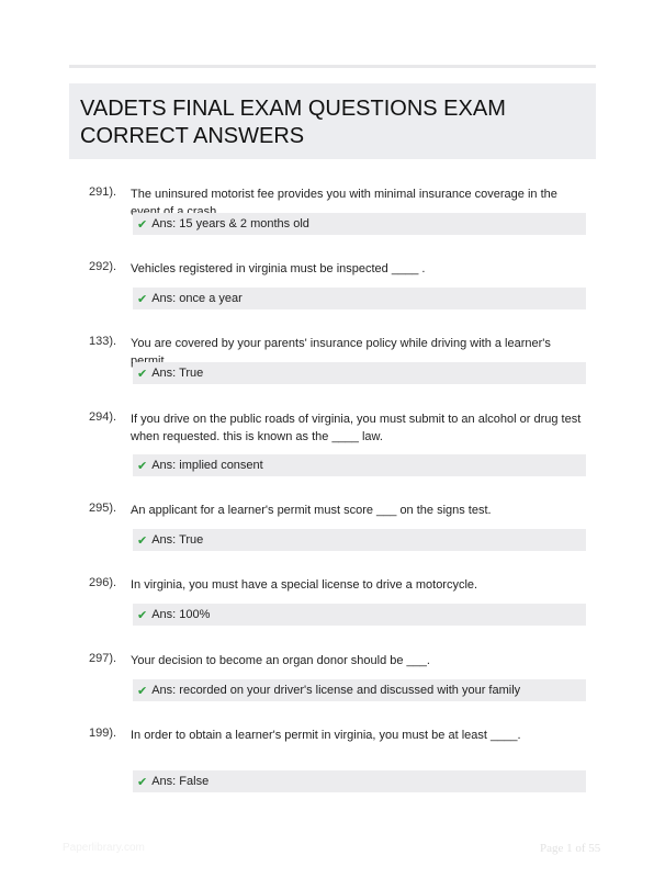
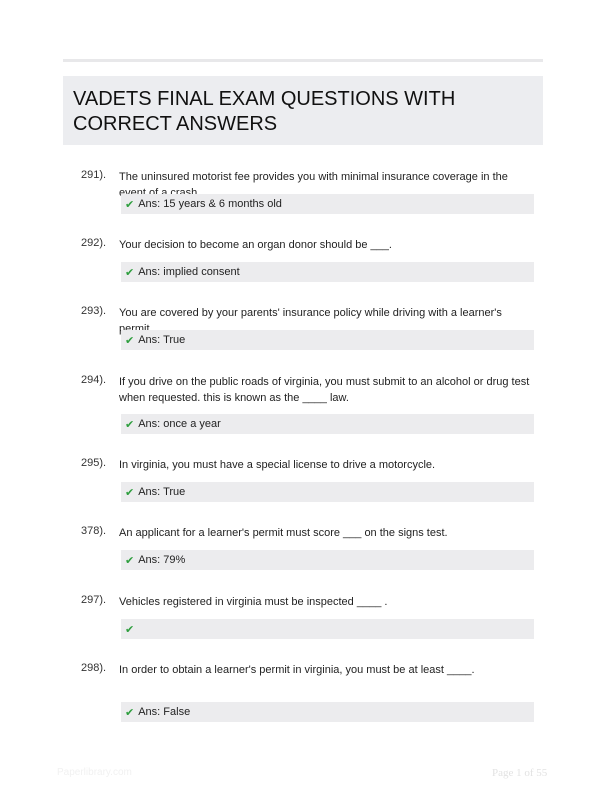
- VADETS FINAL EXAM QUESTIONS EXAM CORRECT ANSWERS
+ VADETS FINAL EXAM QUESTIONS WITH CORRECT ANSWERS
  291).
  The uninsured motorist fee provides you with minimal insurance coverage in the event of a crash.
  ✔
- Ans: 15 years & 2 months old
+ Ans: 15 years & 6 months old
  292).
- Vehicles registered in virginia must be inspected ____ .
+ Your decision to become an organ donor should be ___.
  ✔
- Ans: once a year
+ Ans: implied consent
- 133).
+ 293).
  You are covered by your parents' insurance policy while driving with a learner's permit.
  ✔
  Ans: True
  294).
  If you drive on the public roads of virginia, you must submit to an alcohol or drug test when requested. this is known as the ____ law.
  ✔
- Ans: implied consent
+ Ans: once a year
  295).
- An applicant for a learner's permit must score ___ on the signs test.
+ In virginia, you must have a special license to drive a motorcycle.
  ✔
  Ans: True
- 296).
+ 378).
- In virginia, you must have a special license to drive a motorcycle.
+ An applicant for a learner's permit must score ___ on the signs test.
  ✔
- Ans: 100%
+ Ans: 79%
  297).
- Your decision to become an organ donor should be ___.
+ Vehicles registered in virginia must be inspected ____ .
  ✔
- Ans: recorded on your driver's license and discussed with your family
- 199).
+ 298).
  In order to obtain a learner's permit in virginia, you must be at least ____.
  ✔
  Ans: False
  Page 1 of 55
